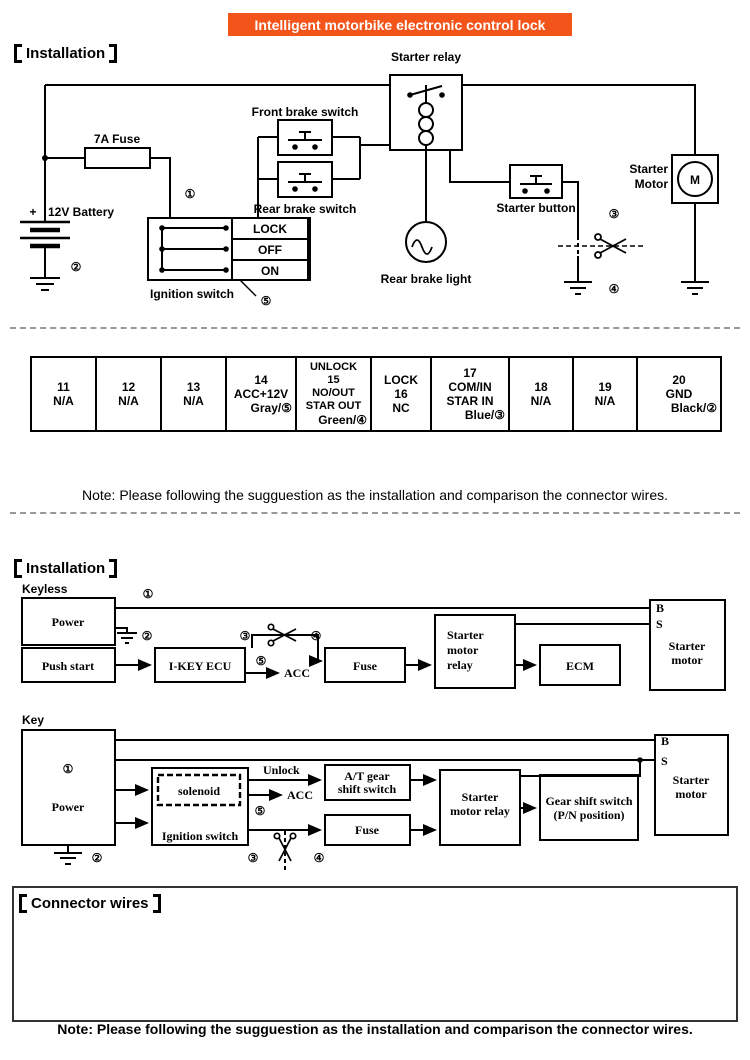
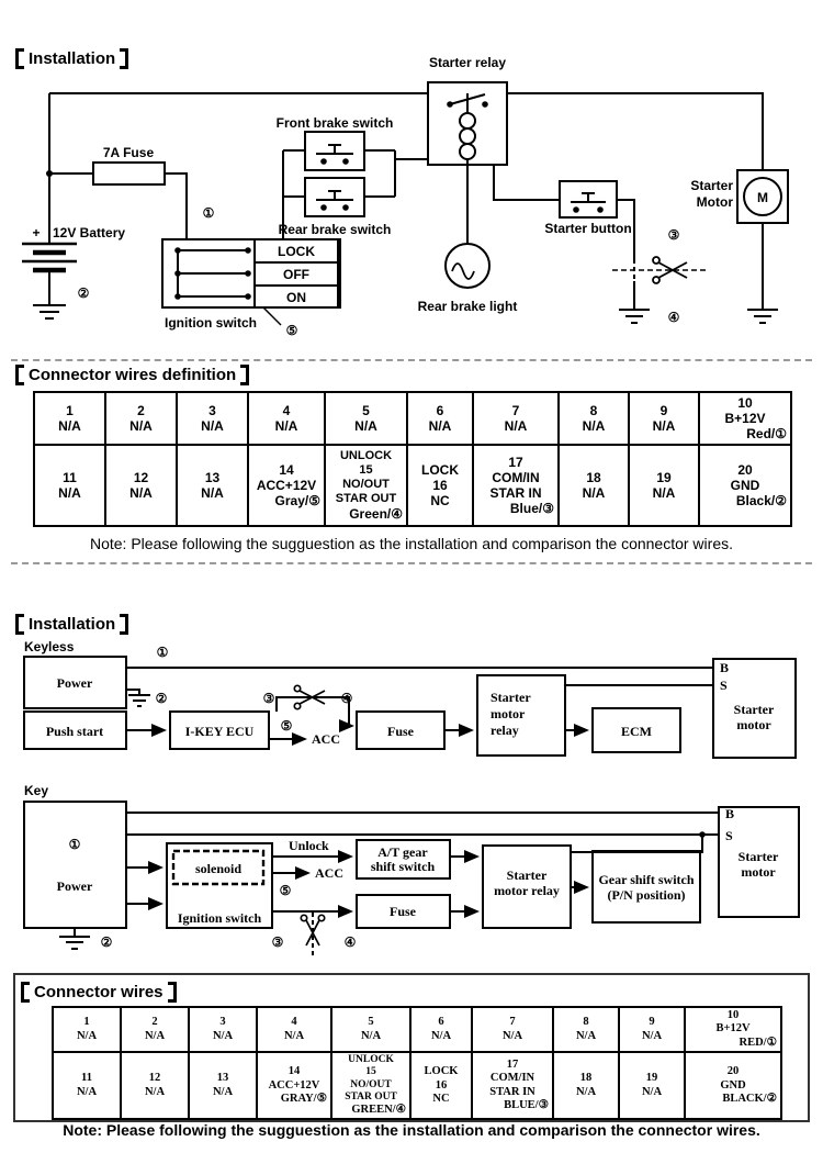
- Intelligent motorbike electronic control lock
  Installation
  Starter relay
  Front brake switch
  Rear brake switch
  7A Fuse
  +
  12V Battery
  ②
  ①
  LOCK
  OFF
  ON
  Ignition switch
  ⑤
  Rear brake light
  Starter button
  ③
  ④
  Starter
  Motor
  M
+ Connector wires definition
+ 1 N/A	2 N/A	3 N/A	4 N/A	5 N/A	6 N/A	7 N/A	8 N/A	9 N/A	10 B+12VRed/①
  11 N/A	12 N/A	13 N/A	14 ACC+12VGray/⑤	UNLOCK 15 NO/OUT STAR OUTGreen/④	LOCK 16 NC	17 COM/IN STAR INBlue/③	18 N/A	19 N/A	20 GNDBlack/②
  Note: Please following the sugguestion as the installation and comparison the connector wires.
  Installation
  Keyless
  Power
  Push start
  I-KEY ECU
  Fuse
  Starter
  motor
  relay
  ECM
  Starter
  motor
  B
  S
  ①
  ②
  ③
  ④
  ⑤
  ACC
  Key
  ①
  Power
  ②
  solenoid
  Ignition switch
  Unlock
  ACC
  ⑤
  ③
  ④
  A/T gear
  shift switch
  Fuse
  Starter
  motor relay
  Gear shift switch
  (P/N position)
  Starter
  motor
  B
  S
  Connector wires
+ 1 N/A	2 N/A	3 N/A	4 N/A	5 N/A	6 N/A	7 N/A	8 N/A	9 N/A	10 B+12VRED/①
+ 11 N/A	12 N/A	13 N/A	14 ACC+12VGRAY/⑤	UNLOCK 15 NO/OUT STAR OUTGREEN/④	LOCK 16 NC	17 COM/IN STAR INBLUE/③	18 N/A	19 N/A	20 GNDBLACK/②
  Note: Please following the sugguestion as the installation and comparison the connector wires.
